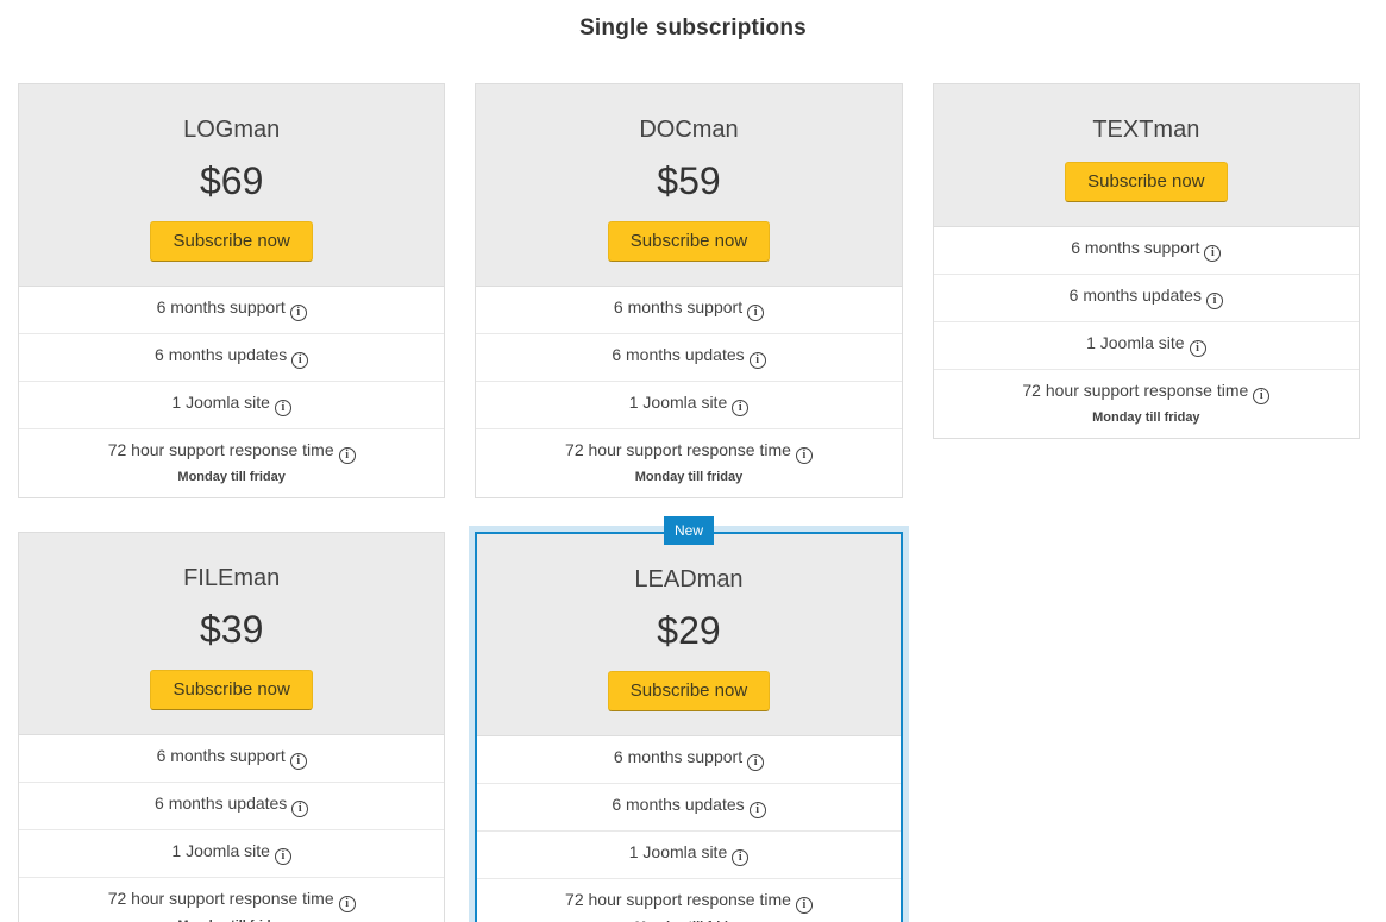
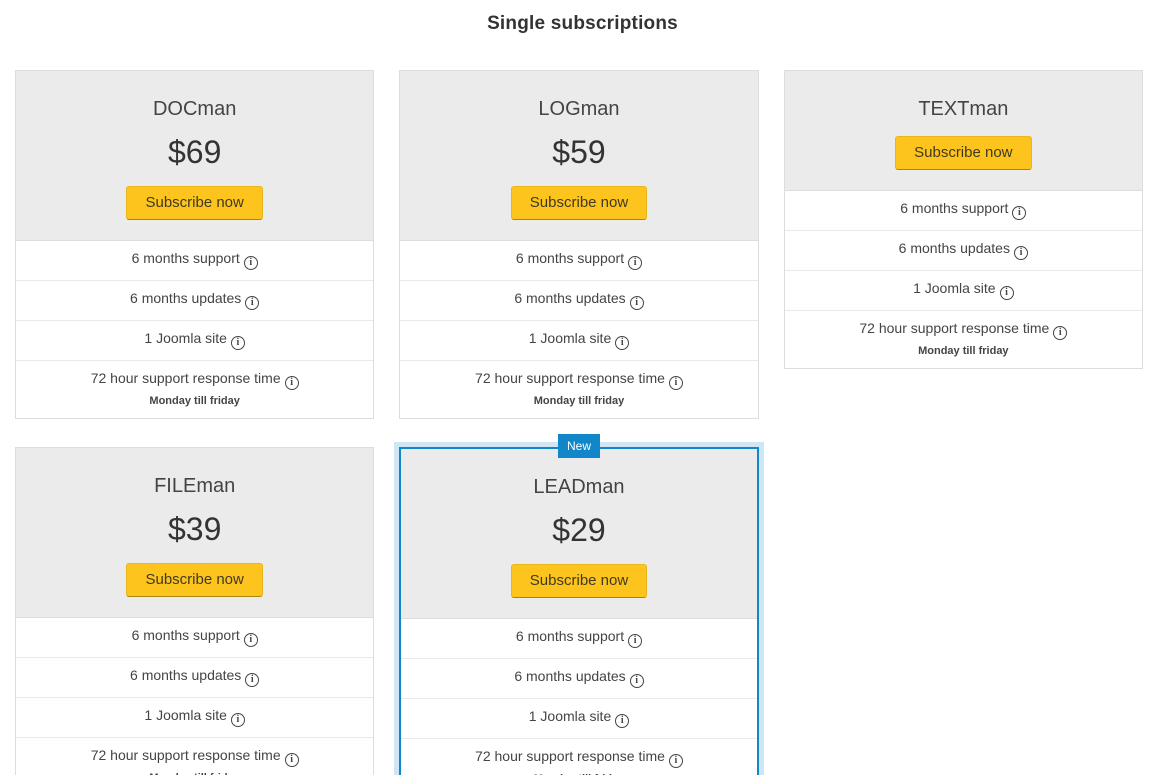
  Single subscriptions
- LOGman
+ DOCman
  $69
  Subscribe now
  6 months support i
  6 months updates i
  1 Joomla site i
  72 hour support response time i
  Monday till friday
- DOCman
+ LOGman
  $59
  Subscribe now
  6 months support i
  6 months updates i
  1 Joomla site i
  72 hour support response time i
  Monday till friday
  TEXTman
  Subscribe now
  6 months support i
  6 months updates i
  1 Joomla site i
  72 hour support response time i
  Monday till friday
  FILEman
  $39
  Subscribe now
  6 months support i
  6 months updates i
  1 Joomla site i
  72 hour support response time i
  New
  LEADman
  $29
  Subscribe now
  6 months support i
  6 months updates i
  1 Joomla site i
  72 hour support response time i
